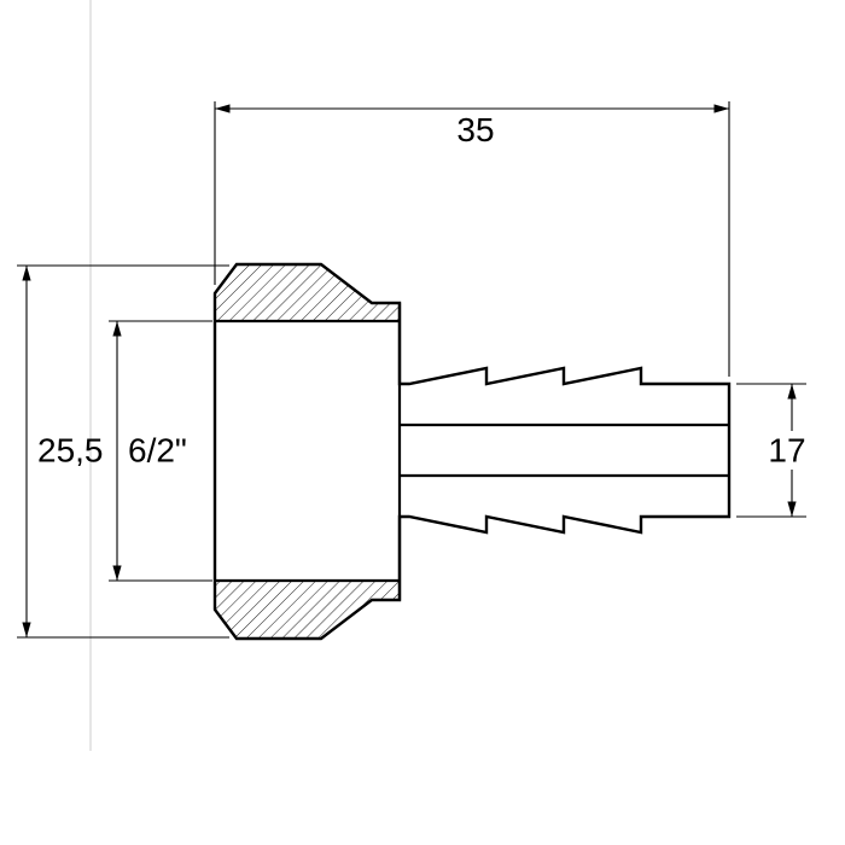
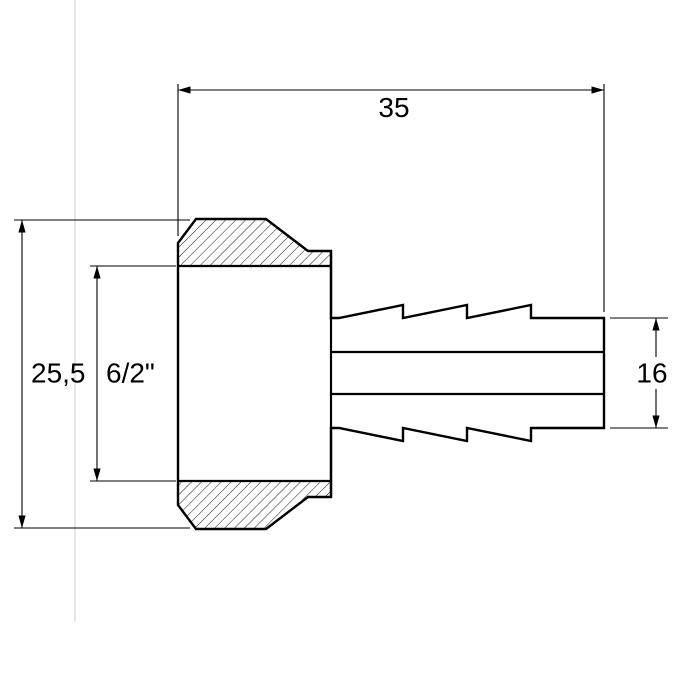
  35
  25,5
  6/2"
- 17
+ 16
